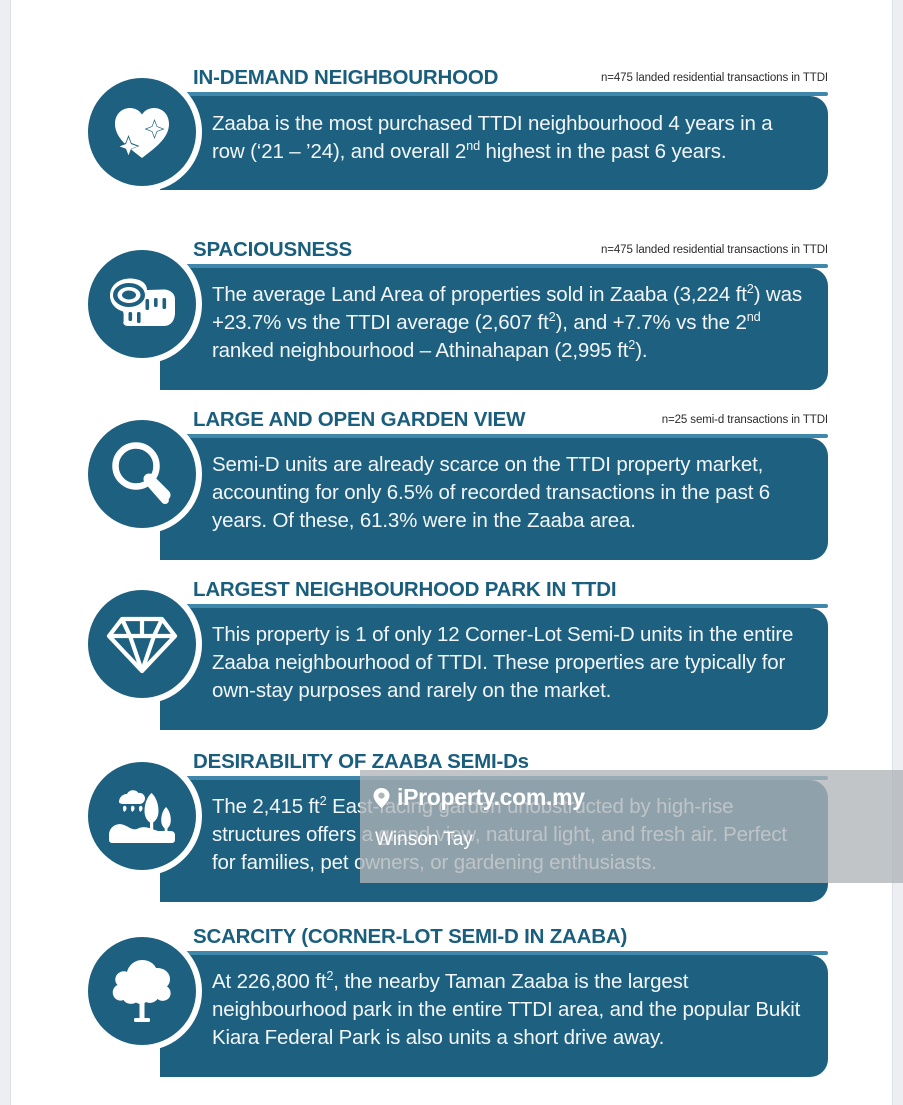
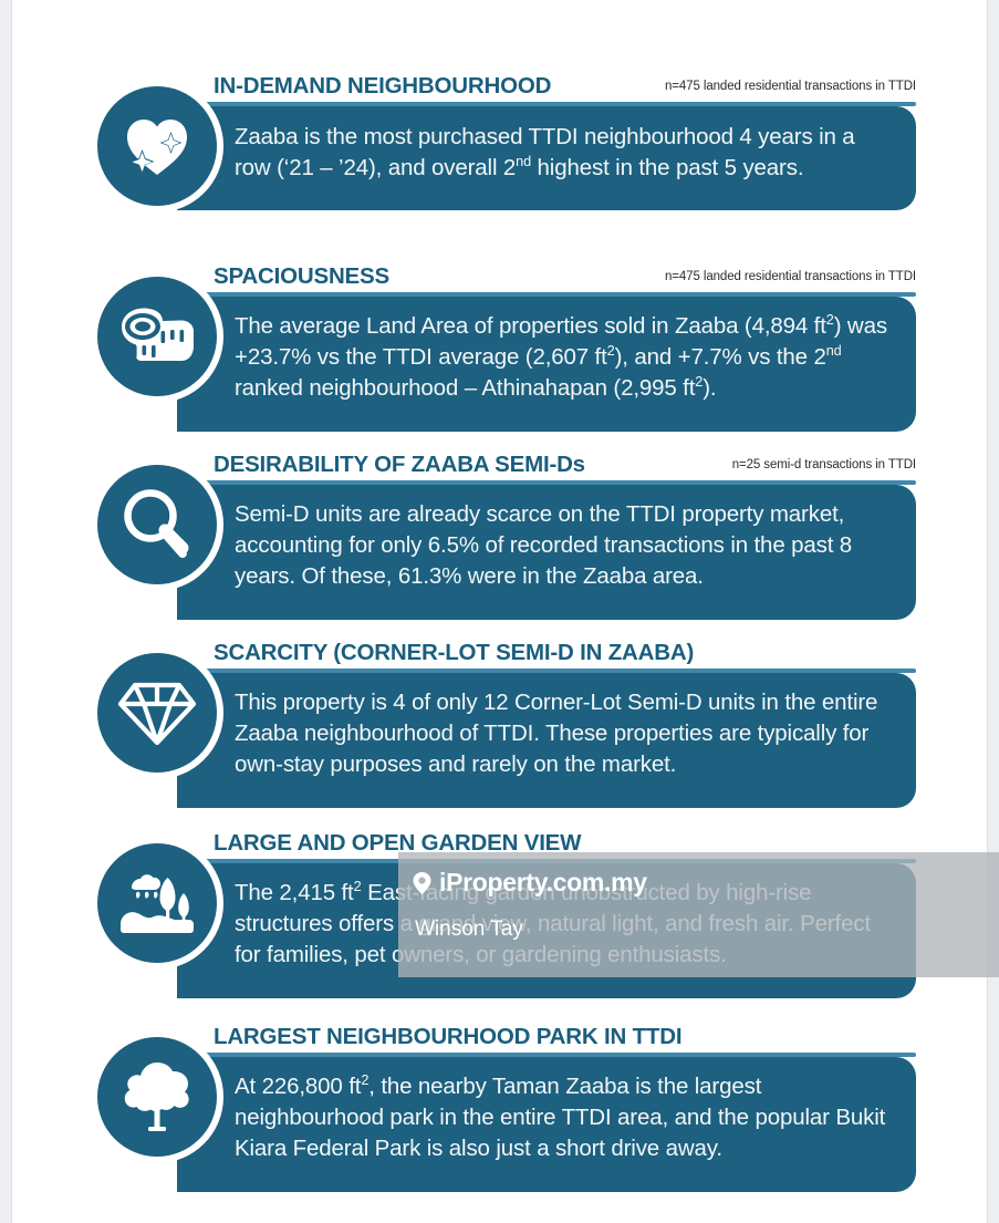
  IN-DEMAND NEIGHBOURHOOD
  n=475 landed residential transactions in TTDI
- Zaaba is the most purchased TTDI neighbourhood 4 years in a row (‘21 – ’24), and overall 2nd highest in the past 6 years.
+ Zaaba is the most purchased TTDI neighbourhood 4 years in a row (‘21 – ’24), and overall 2nd highest in the past 5 years.
  SPACIOUSNESS
  n=475 landed residential transactions in TTDI
- The average Land Area of properties sold in Zaaba (3,224 ft2) was +23.7% vs the TTDI average (2,607 ft2), and +7.7% vs the 2nd ranked neighbourhood – Athinahapan (2,995 ft2).
+ The average Land Area of properties sold in Zaaba (4,894 ft2) was +23.7% vs the TTDI average (2,607 ft2), and +7.7% vs the 2nd ranked neighbourhood – Athinahapan (2,995 ft2).
- LARGE AND OPEN GARDEN VIEW
+ DESIRABILITY OF ZAABA SEMI-Ds
  n=25 semi-d transactions in TTDI
- Semi-D units are already scarce on the TTDI property market, accounting for only 6.5% of recorded transactions in the past 6 years. Of these, 61.3% were in the Zaaba area.
+ Semi-D units are already scarce on the TTDI property market, accounting for only 6.5% of recorded transactions in the past 8 years. Of these, 61.3% were in the Zaaba area.
- LARGEST NEIGHBOURHOOD PARK IN TTDI
+ SCARCITY (CORNER-LOT SEMI-D IN ZAABA)
- This property is 1 of only 12 Corner-Lot Semi-D units in the entire Zaaba neighbourhood of TTDI. These properties are typically for own-stay purposes and rarely on the market.
+ This property is 4 of only 12 Corner-Lot Semi-D units in the entire Zaaba neighbourhood of TTDI. These properties are typically for own-stay purposes and rarely on the market.
- DESIRABILITY OF ZAABA SEMI-Ds
+ LARGE AND OPEN GARDEN VIEW
  The 2,415 ft2 East-acing garden unobstructed by high-rise structures offers a grand view, natural light, and fresh air. Perfect for families, pet owners, or gardening enthusiasts.
- SCARCITY (CORNER-LOT SEMI-D IN ZAABA)
+ LARGEST NEIGHBOURHOOD PARK IN TTDI
- At 226,800 ft2, the nearby Taman Zaaba is the largest neighbourhood park in the entire TTDI area, and the popular Bukit Kiara Federal Park is also units a short drive away.
+ At 226,800 ft2, the nearby Taman Zaaba is the largest neighbourhood park in the entire TTDI area, and the popular Bukit Kiara Federal Park is also just a short drive away.
  iProperty.com.my
  Winson Tay
